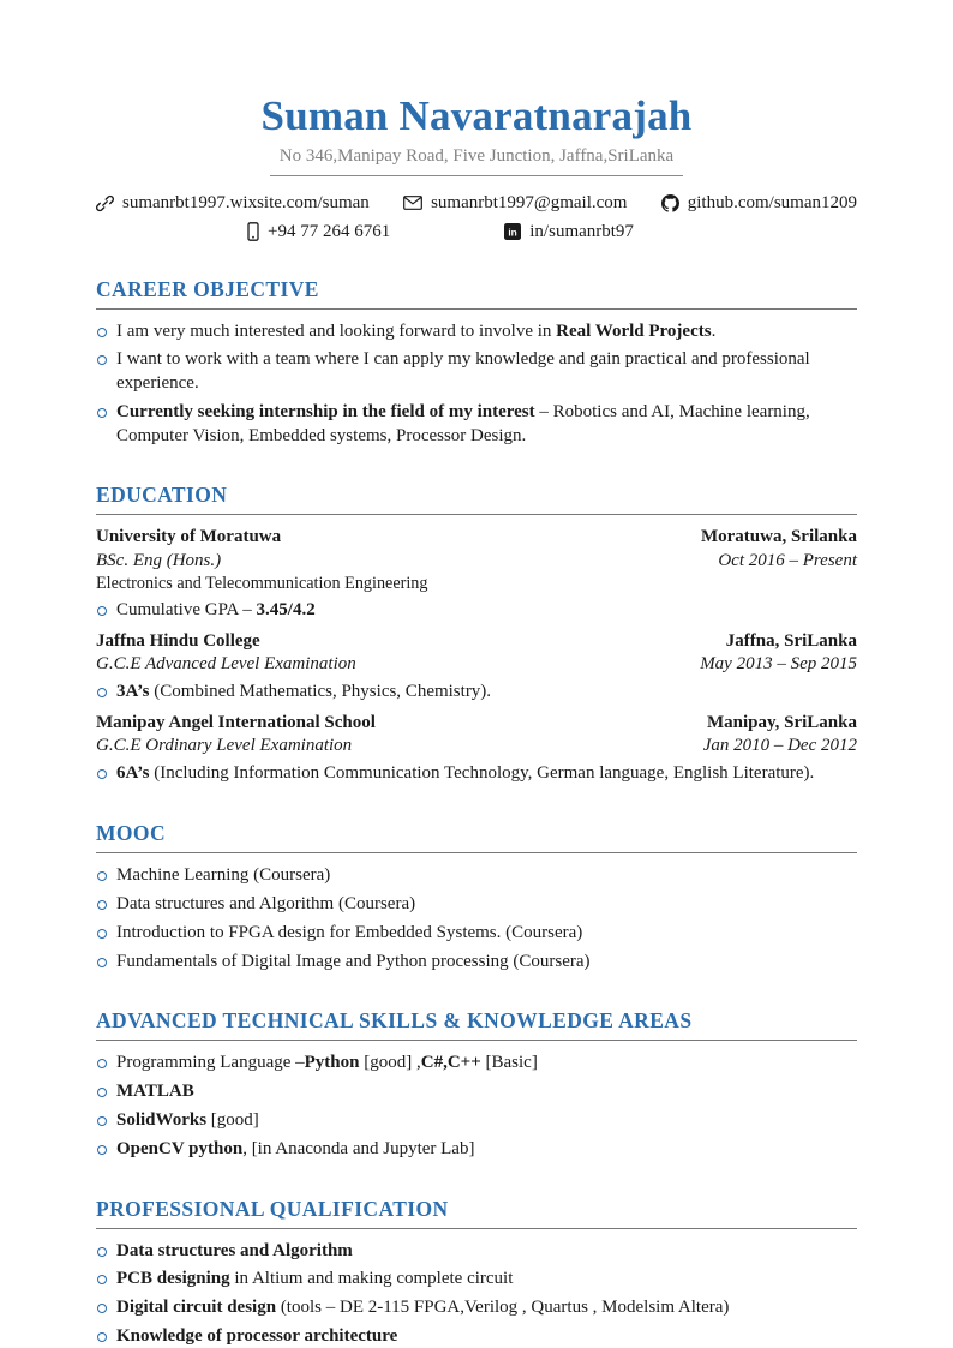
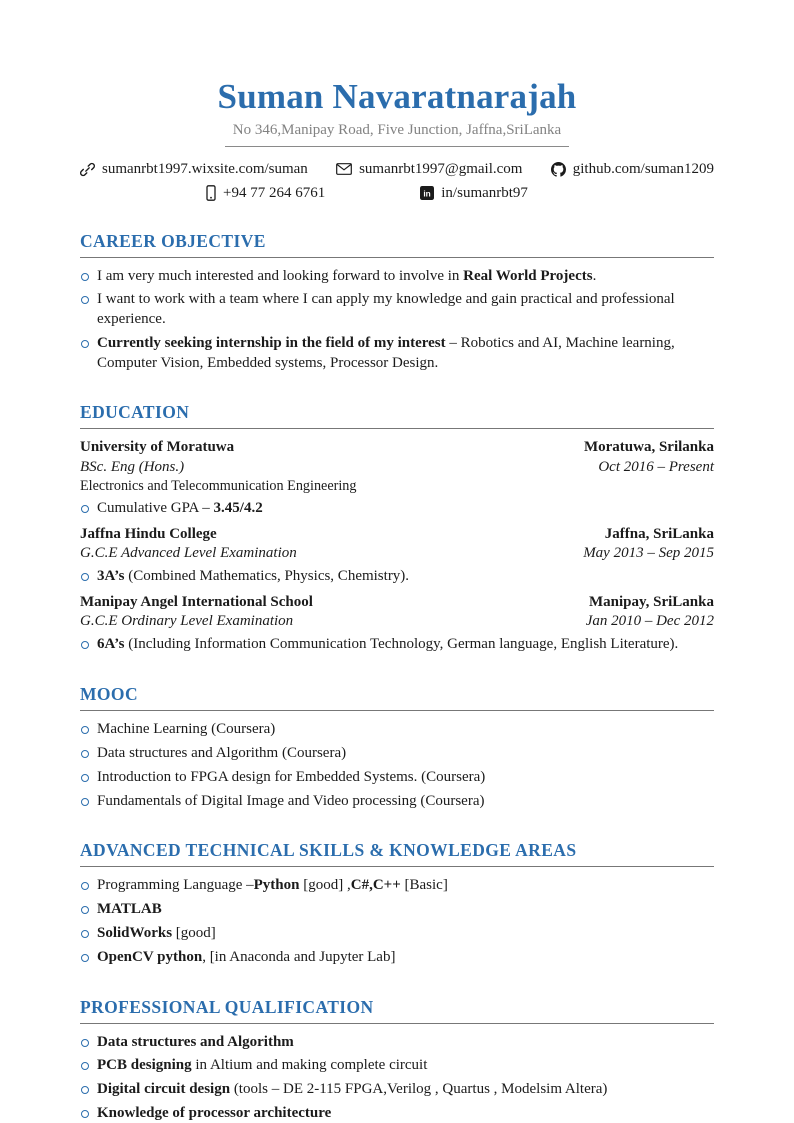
  Suman Navaratnarajah
  No 346,Manipay Road, Five Junction, Jaffna,SriLanka
  sumanrbt1997.wixsite.com/suman
  sumanrbt1997@gmail.com
  github.com/suman1209
  +94 77 264 6761
  in
  in/sumanrbt97
  CAREER OBJECTIVE
  I am very much interested and looking forward to involve in Real World Projects.
  I want to work with a team where I can apply my knowledge and gain practical and professional experience.
  Currently seeking internship in the field of my interest – Robotics and AI, Machine learning, Computer Vision, Embedded systems, Processor Design.
  EDUCATION
  University of Moratuwa
  Moratuwa, Srilanka
  BSc. Eng (Hons.)
  Oct 2016 – Present
  Electronics and Telecommunication Engineering
  Cumulative GPA – 3.45/4.2
  Jaffna Hindu College
  Jaffna, SriLanka
  G.C.E Advanced Level Examination
  May 2013 – Sep 2015
  3A’s (Combined Mathematics, Physics, Chemistry).
  Manipay Angel International School
  Manipay, SriLanka
  G.C.E Ordinary Level Examination
  Jan 2010 – Dec 2012
  6A’s (Including Information Communication Technology, German language, English Literature).
  MOOC
  Machine Learning (Coursera)
  Data structures and Algorithm (Coursera)
  Introduction to FPGA design for Embedded Systems. (Coursera)
- Fundamentals of Digital Image and Python processing (Coursera)
+ Fundamentals of Digital Image and Video processing (Coursera)
  ADVANCED TECHNICAL SKILLS & KNOWLEDGE AREAS
  Programming Language –Python [good] ,C#,C++ [Basic]
  MATLAB
  SolidWorks [good]
  OpenCV python, [in Anaconda and Jupyter Lab]
  PROFESSIONAL QUALIFICATION
  Data structures and Algorithm
  PCB designing in Altium and making complete circuit
  Digital circuit design (tools – DE 2-115 FPGA,Verilog , Quartus , Modelsim Altera)
  Knowledge of processor architecture
